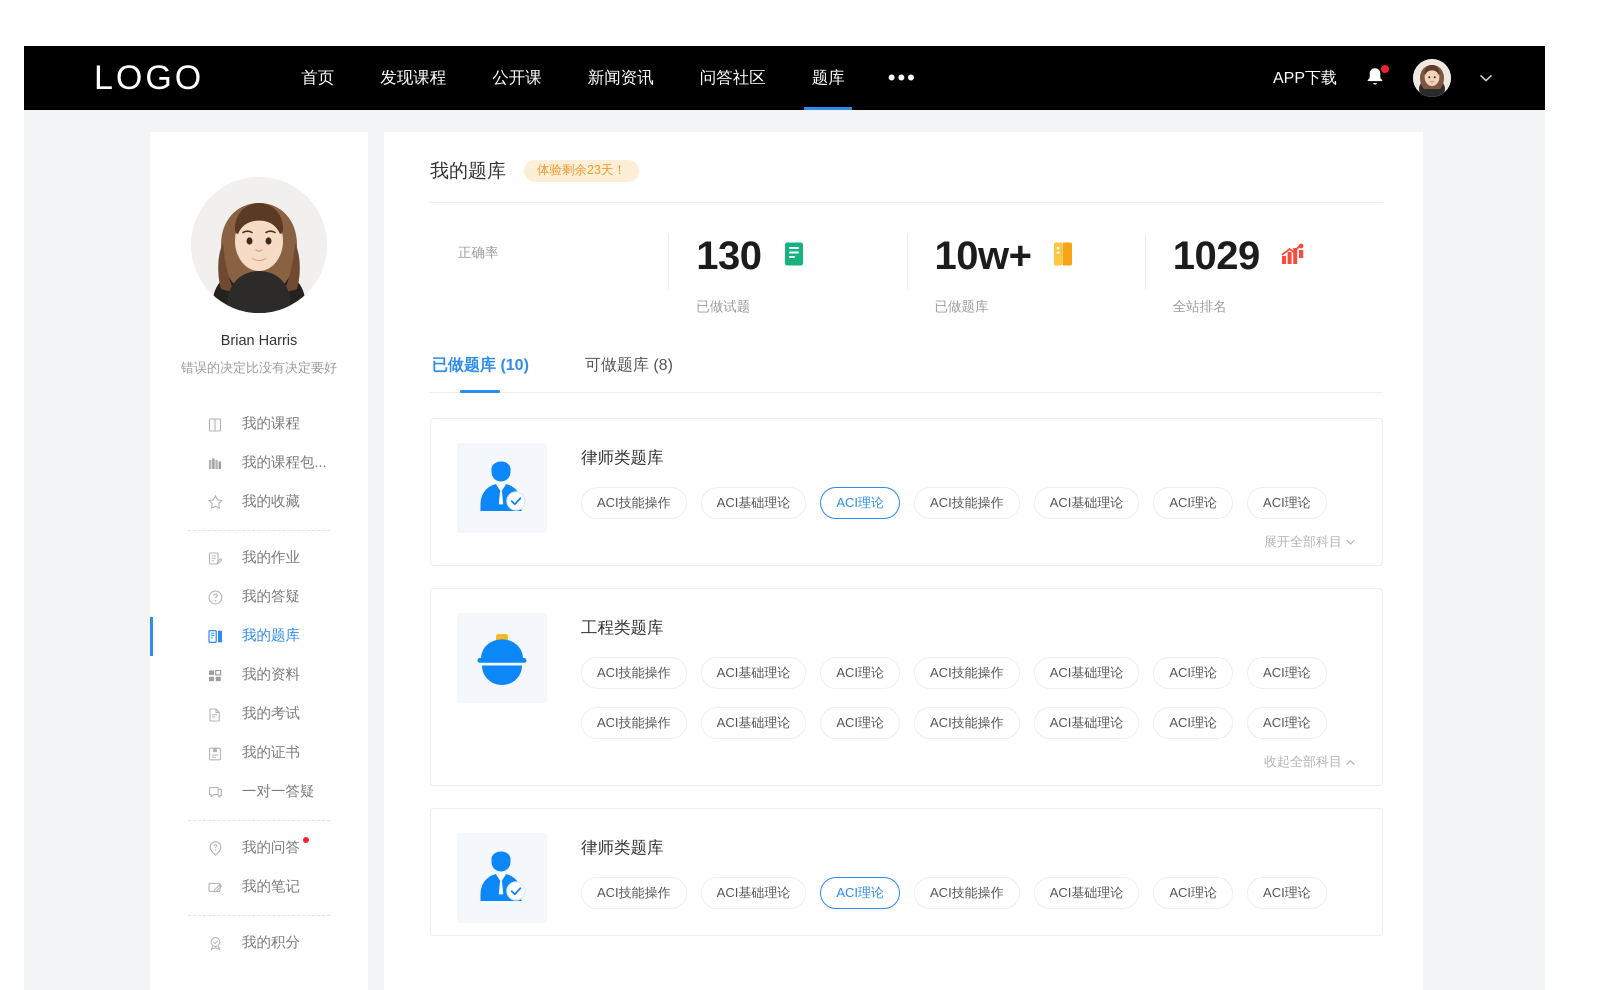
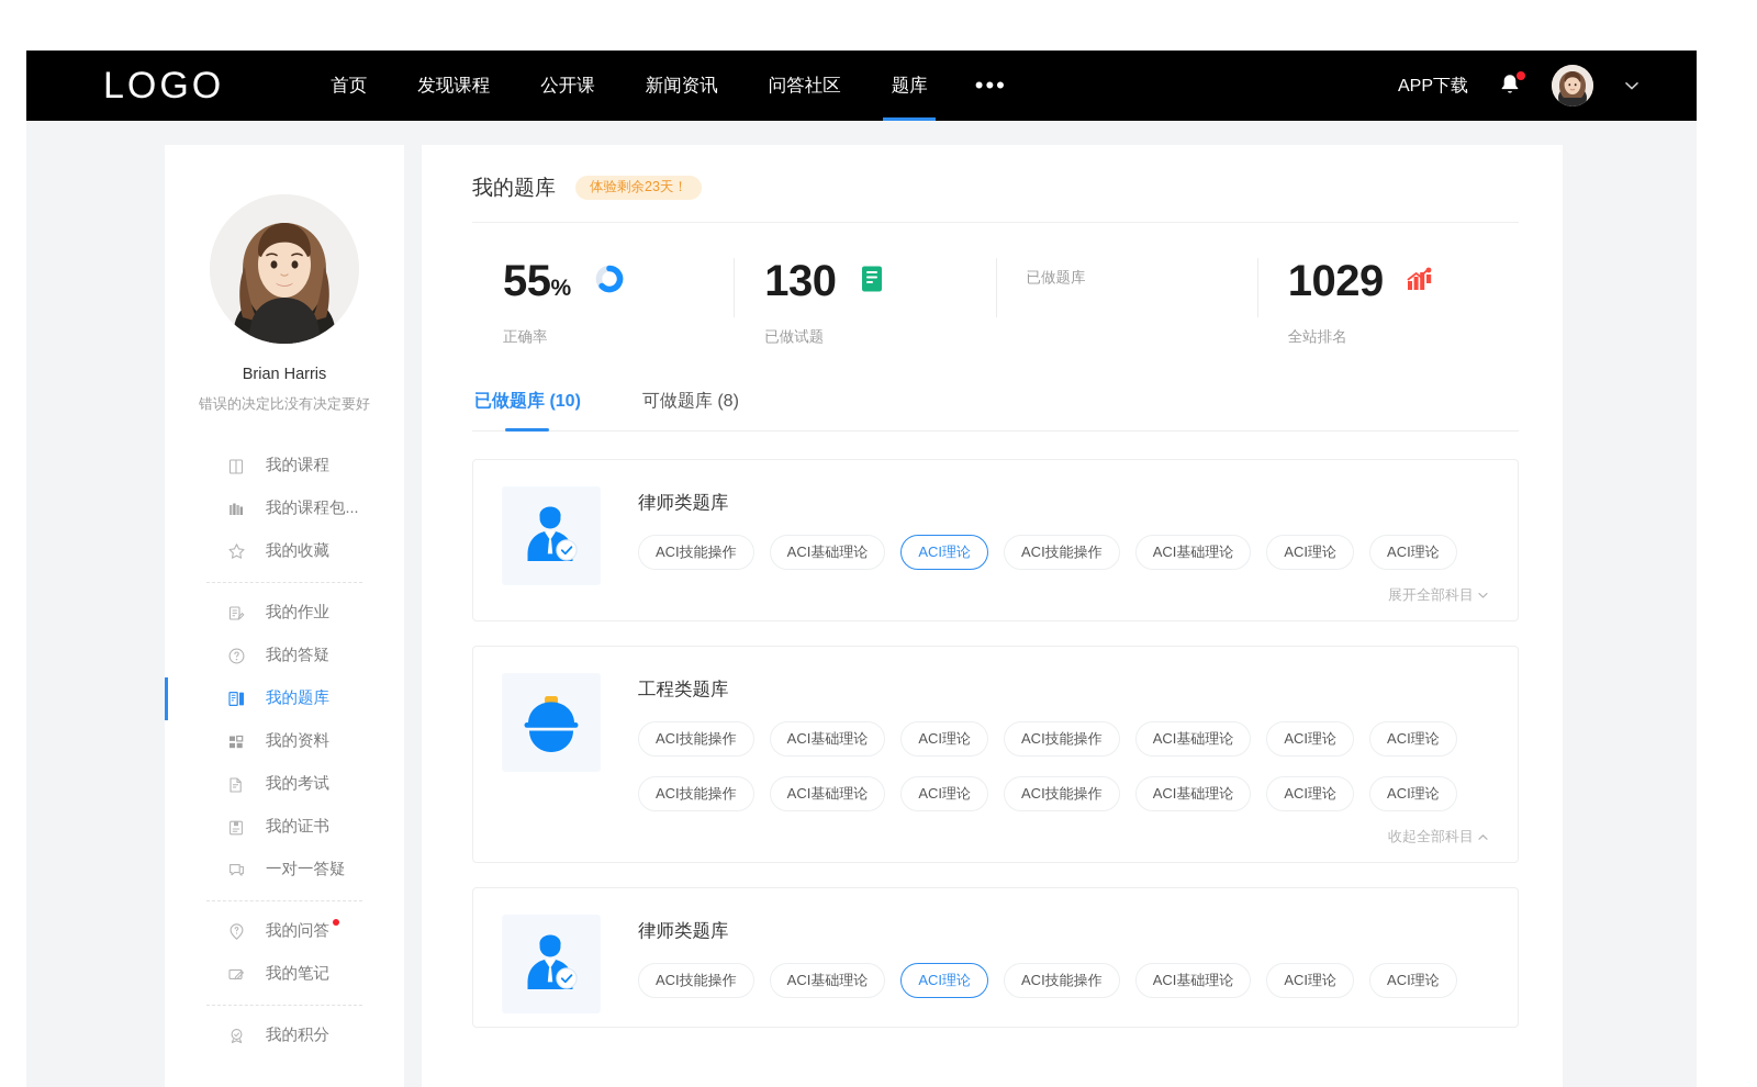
  LOGO
  首页
  发现课程
  公开课
  新闻资讯
  问答社区
  题库
  •••
  APP下载
  Brian Harris
  错误的决定比没有决定要好
  我的课程
  我的课程包...
  我的收藏
  我的作业
  我的答疑
  我的题库
  我的资料
  我的考试
  我的证书
  一对一答疑
  我的问答
  我的笔记
  我的积分
  我的题库
  体验剩余23天！
+ 55%
  正确率
  130
  已做试题
- 10w+
  已做题库
  1029
  全站排名
  已做题库 (10)
  可做题库 (8)
  律师类题库
  ACI技能操作
  ACI基础理论
  ACI理论
  ACI技能操作
  ACI基础理论
  ACI理论
  ACI理论
  展开全部科目
  工程类题库
  ACI技能操作
  ACI基础理论
  ACI理论
  ACI技能操作
  ACI基础理论
  ACI理论
  ACI理论
  ACI技能操作
  ACI基础理论
  ACI理论
  ACI技能操作
  ACI基础理论
  ACI理论
  ACI理论
  收起全部科目
  律师类题库
  ACI技能操作
  ACI基础理论
  ACI理论
  ACI技能操作
  ACI基础理论
  ACI理论
  ACI理论
